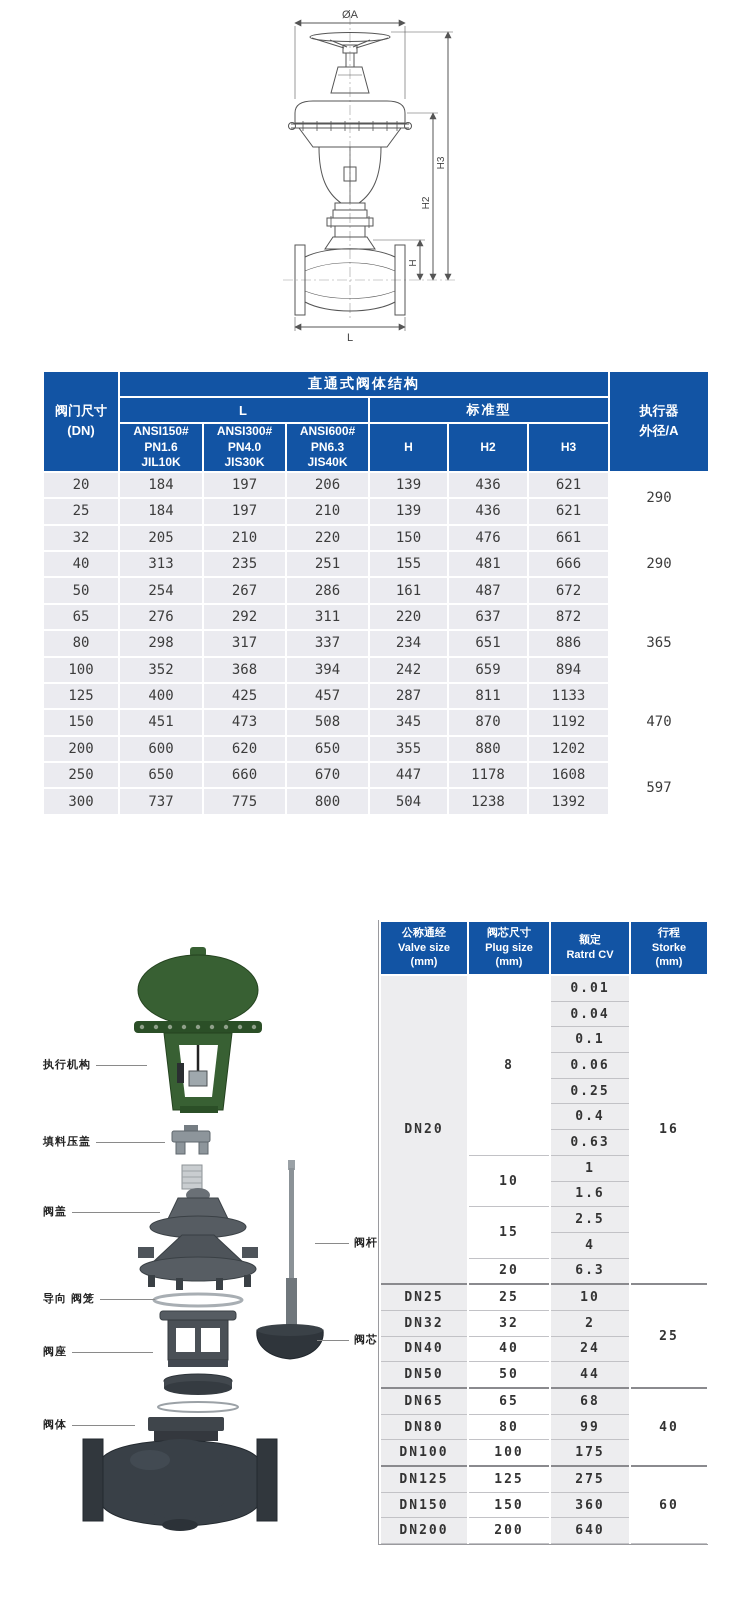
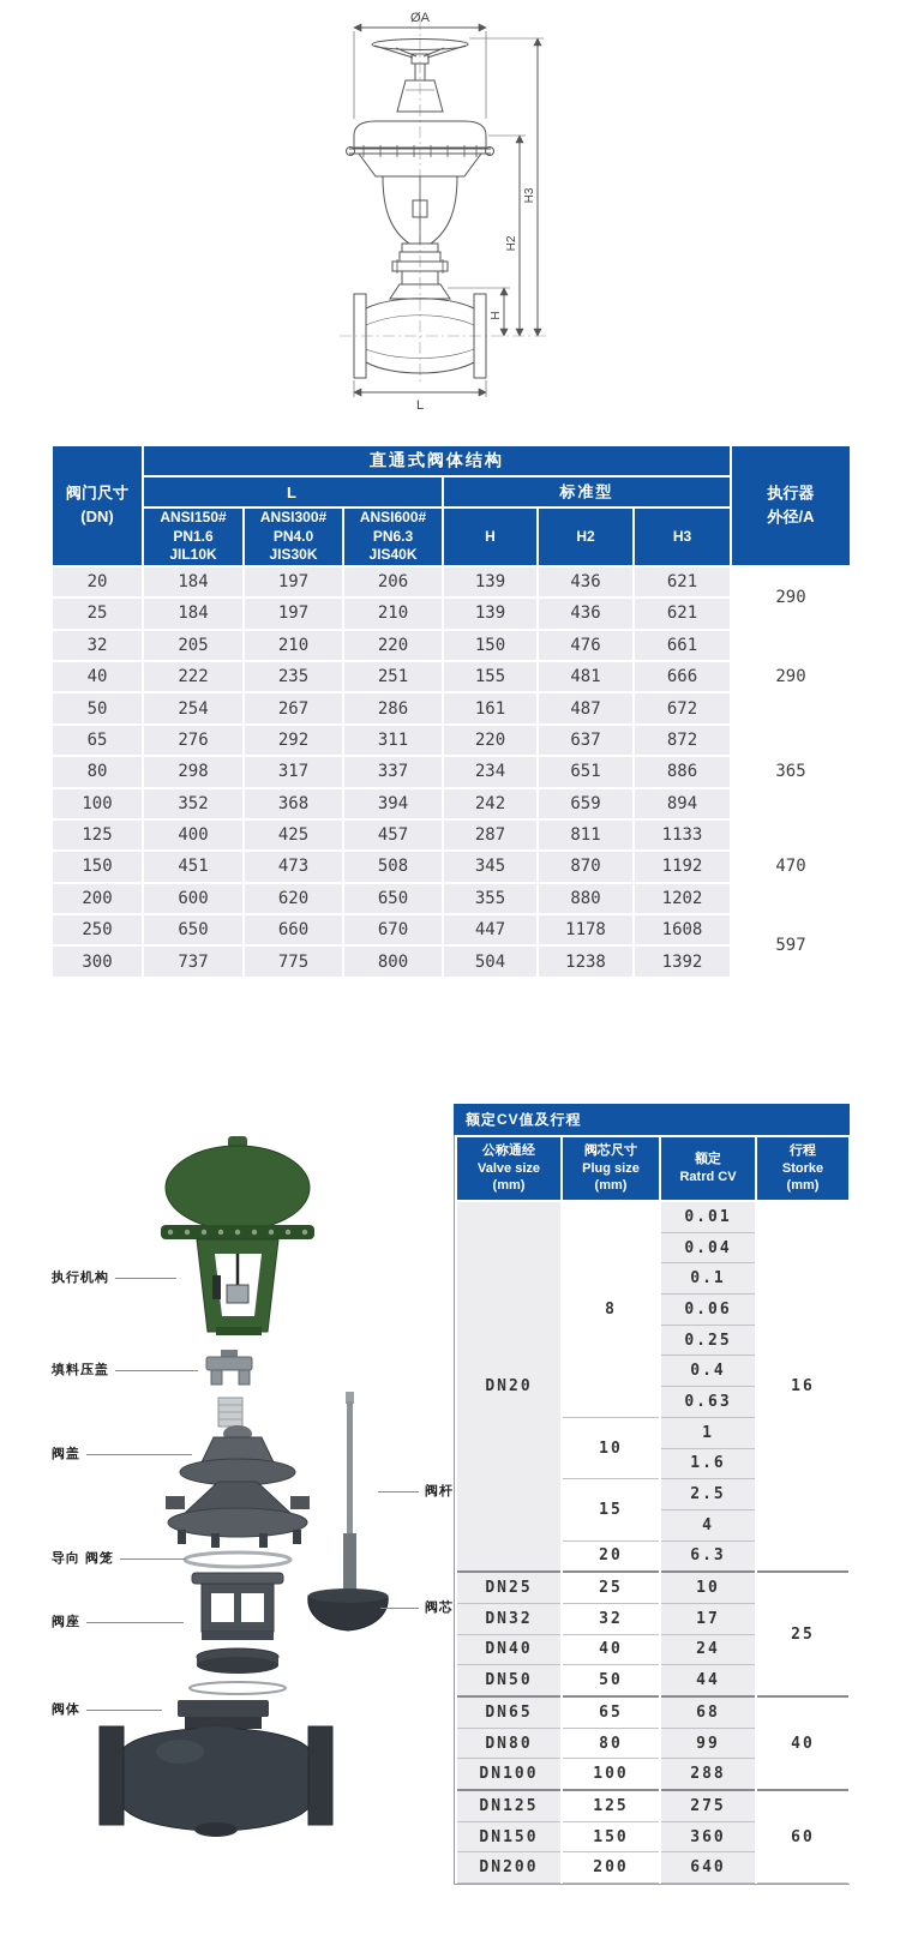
  ØA
  L
  阀门尺寸 (DN)	直通式阀体结构	执行器 外径/A
  L	标准型
  ANSI150# PN1.6 JIL10K	ANSI300# PN4.0 JIS30K	ANSI600# PN6.3 JIS40K	H	H2	H3
  20	184	197	206	139	436	621	290
  25	184	197	210	139	436	621
  32	205	210	220	150	476	661	290
- 40	313	235	251	155	481	666
+ 40	222	235	251	155	481	666
  50	254	267	286	161	487	672
  65	276	292	311	220	637	872	365
  80	298	317	337	234	651	886
  100	352	368	394	242	659	894
  125	400	425	457	287	811	1133	470
  150	451	473	508	345	870	1192
  200	600	620	650	355	880	1202
  250	650	660	670	447	1178	1608	597
  300	737	775	800	504	1238	1392
  执行机构
  填料压盖
  阀盖
  阀杆
  导向 阀笼
  阀座
  阀芯
  阀体
+ 额定CV值及行程
  公称通经 Valve size (mm)	阀芯尺寸 Plug size (mm)	额定 Ratrd CV	行程 Storke (mm)
  DN20	8	0.01	16
  0.04
  0.1
  0.06
  0.25
  0.4
  0.63
  10	1
  1.6
  15	2.5
  4
  20	6.3
  DN25	25	10	25
- DN32	32	2
+ DN32	32	17
  DN40	40	24
  DN50	50	44
  DN65	65	68	40
  DN80	80	99
- DN100	100	175
+ DN100	100	288
  DN125	125	275	60
  DN150	150	360
  DN200	200	640
